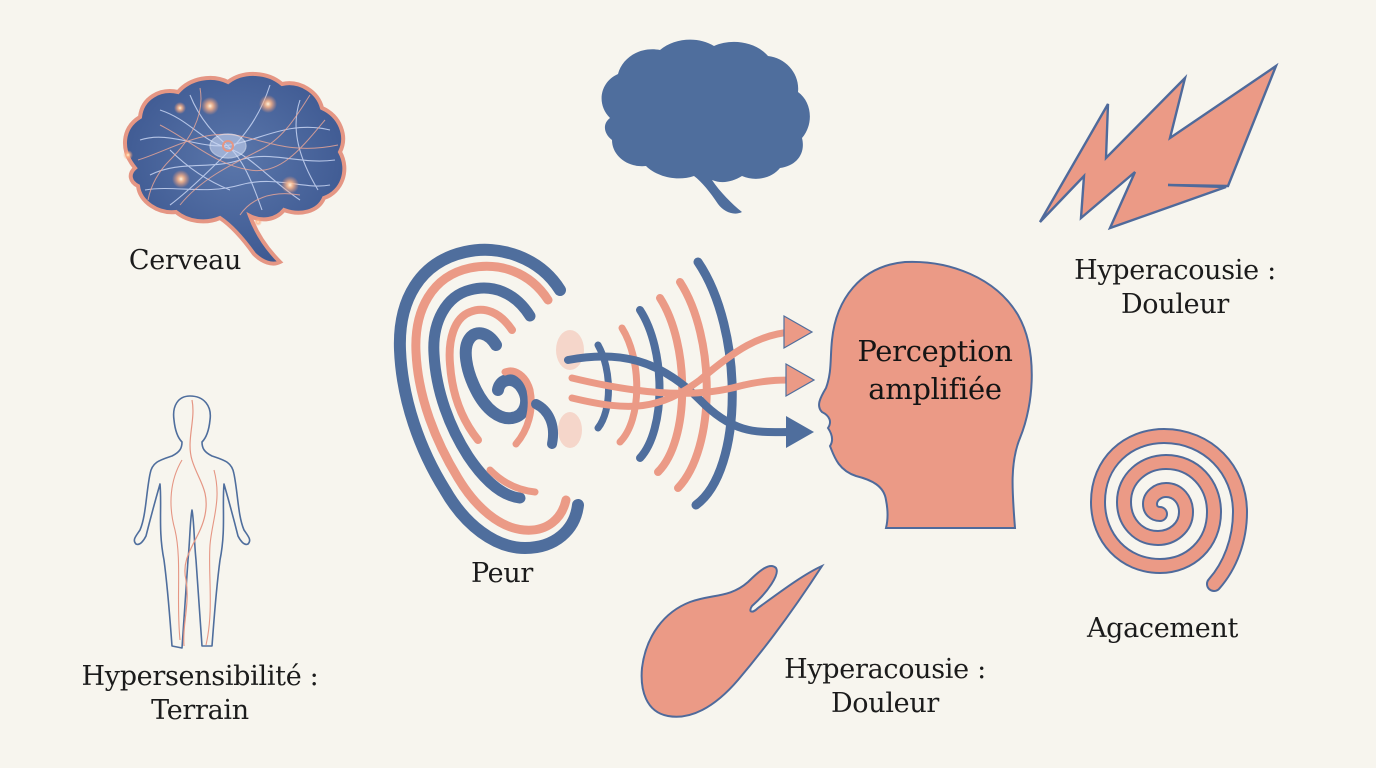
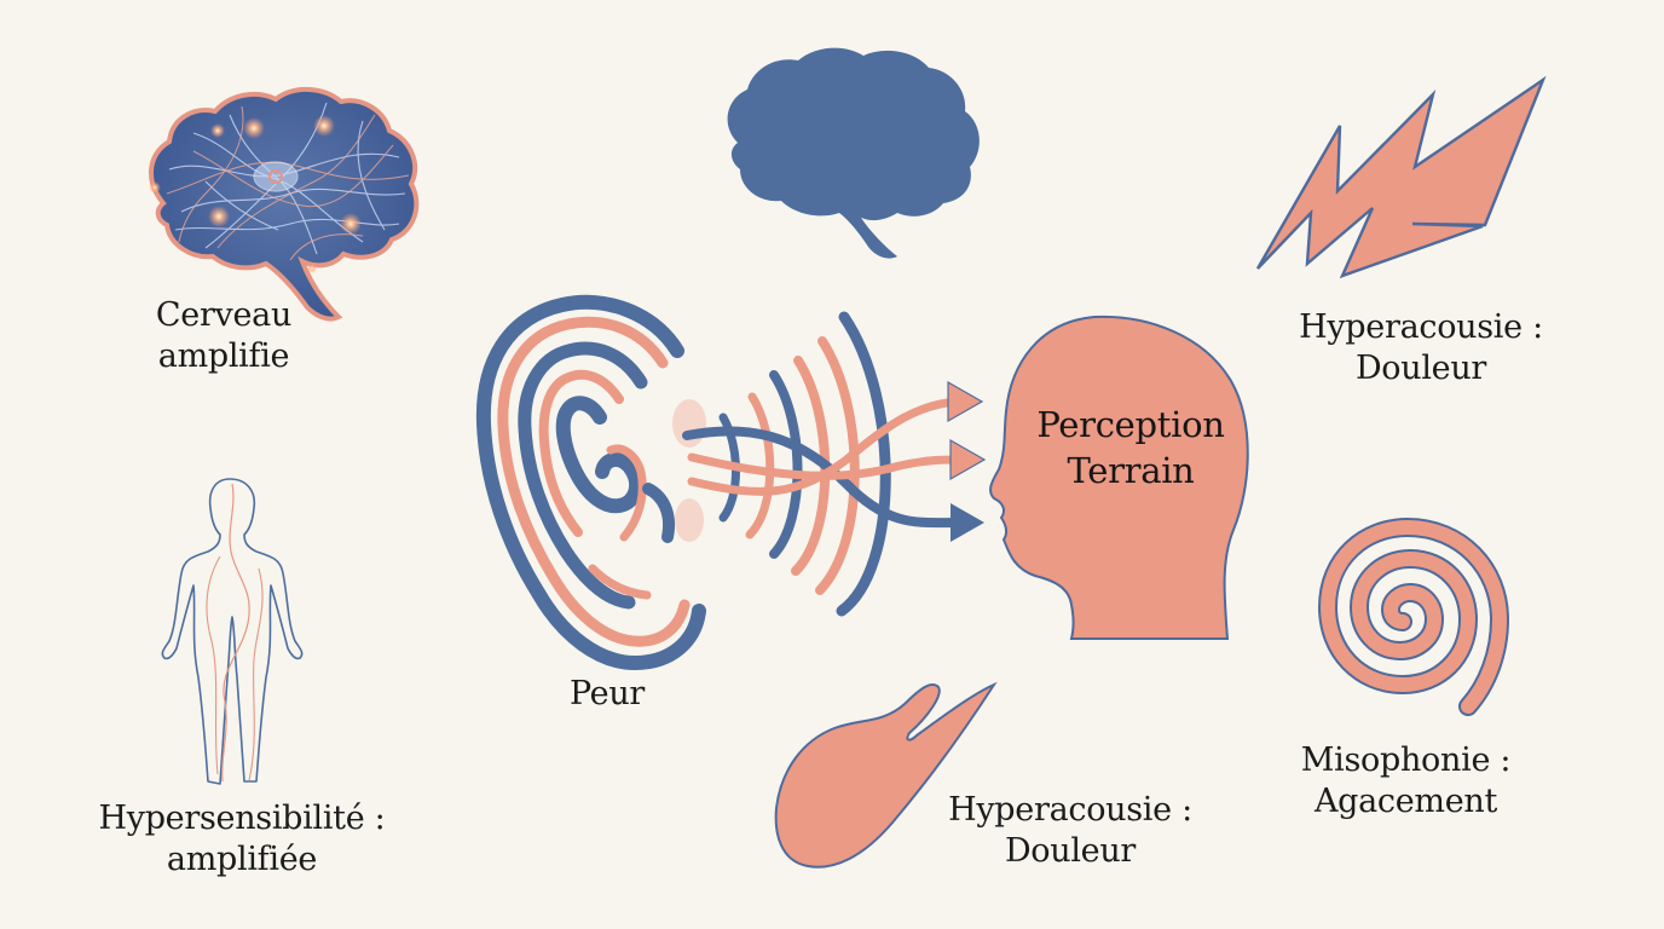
  Cerveau
+ amplifie
  Hypersensibilité :
- Terrain
+ amplifiée
  Peur
  Perception
- amplifiée
+ Terrain
  Hyperacousie :
  Douleur
  Hyperacousie :
  Douleur
+ Misophonie :
  Agacement
